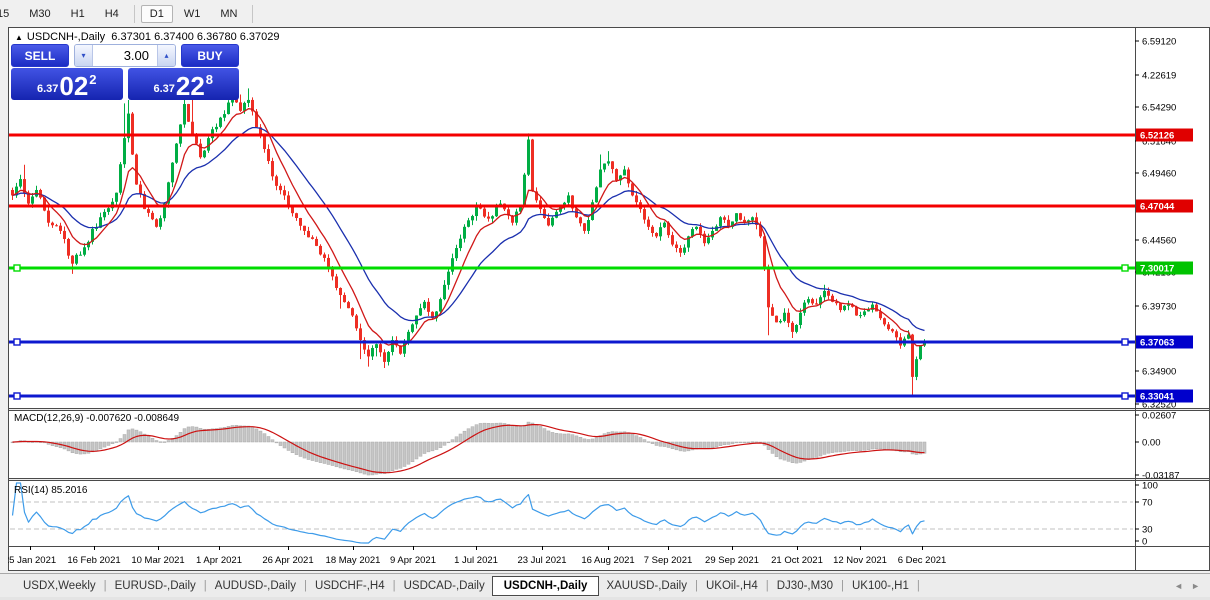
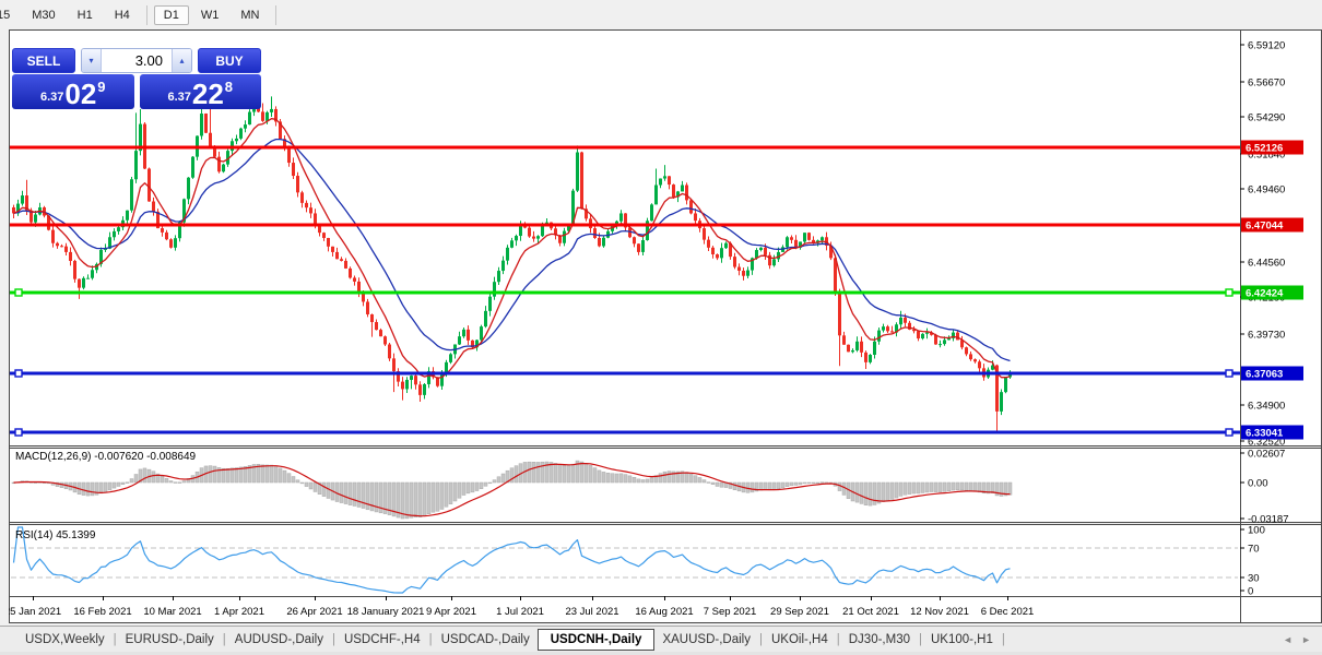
  15
  M30
  H1
  H4
  D1
  W1
  MN
  6.59120
- 4.22619
+ 6.56670
  6.54290
  6.51840
  6.49460
  6.44560
  6.39730
  6.34900
  6.32520
  0.02607
  0.00
  -0.03187
  100
  70
  30
  0
  6.52126
  6.47044
- 7.30017
+ 6.42424
  6.37063
  6.33041
  5 Jan 2021
  16 Feb 2021
  10 Mar 2021
  1 Apr 2021
  26 Apr 2021
- 18 May 2021
+ 18 January 2021
  9 Apr 2021
  1 Jul 2021
  23 Jul 2021
  16 Aug 2021
  7 Sep 2021
  29 Sep 2021
  21 Oct 2021
  12 Nov 2021
  6 Dec 2021
- ▲ USDCNH-,Daily 6.37301 6.37400 6.36780 6.37029
  SELL
  ▾
  3.00
  ▴
  BUY
  6.37
  02
- 2
+ 9
  6.37
  22
  8
  MACD(12,26,9) -0.007620 -0.008649
- RSI(14) 85.2016
+ RSI(14) 45.1399
  USDX,Weekly
  |
  EURUSD-,Daily
  |
  AUDUSD-,Daily
  |
  USDCHF-,H4
  |
  USDCAD-,Daily
  USDCNH-,Daily
  XAUUSD-,Daily
  |
  UKOil-,H4
  |
  DJ30-,M30
  |
  UK100-,H1
  |
  ◄
  ►
